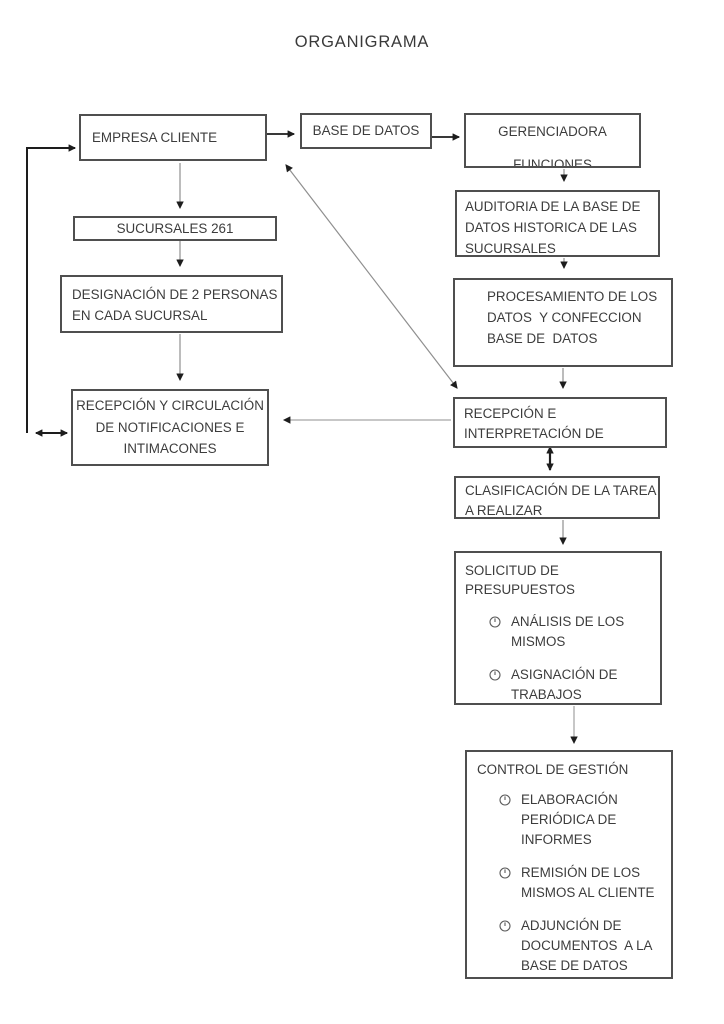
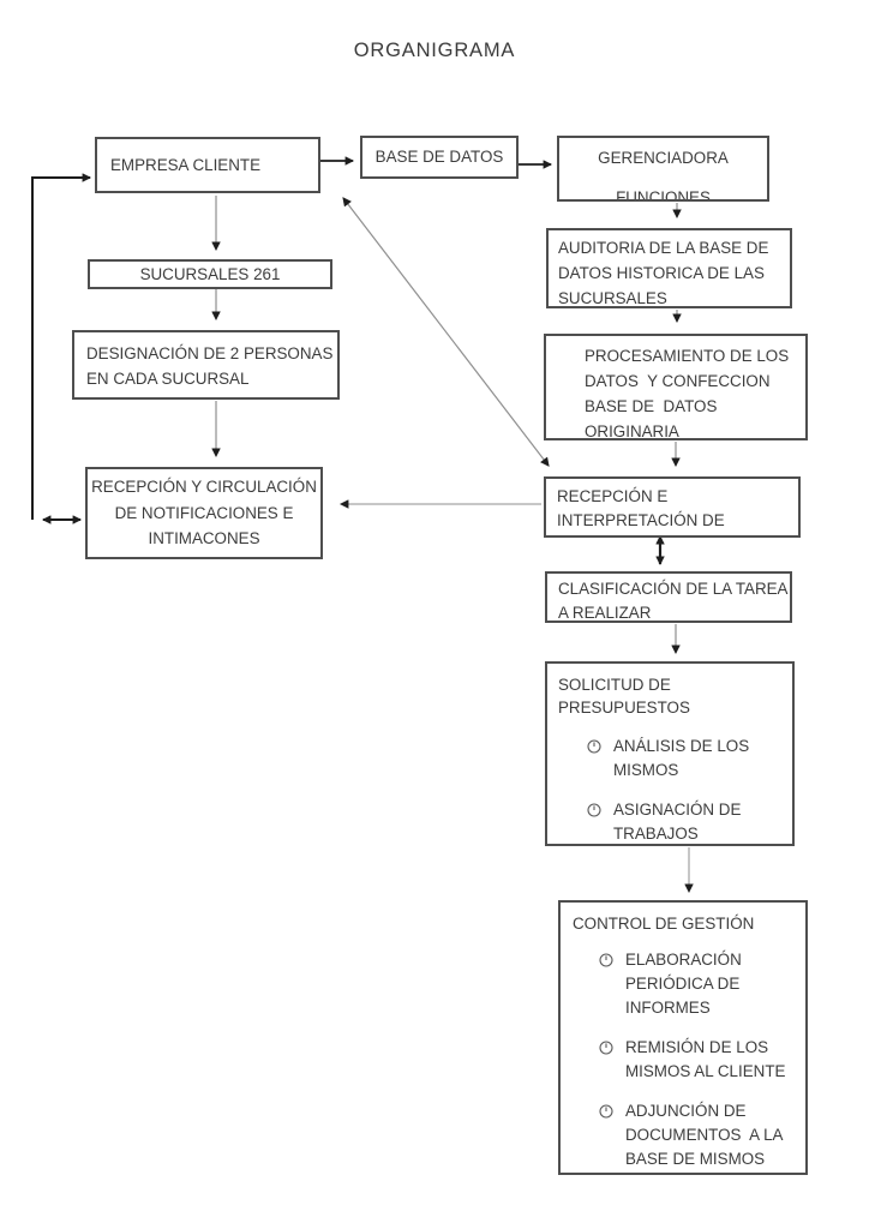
  ORGANIGRAMA
  EMPRESA CLIENTE
  BASE DE DATOS
  GERENCIADORA
  FUNCIONES
  SUCURSALES 261
  DESIGNACIÓN DE 2 PERSONAS
  EN CADA SUCURSAL
  RECEPCIÓN Y CIRCULACIÓN
  DE NOTIFICACIONES E
  INTIMACONES
  AUDITORIA DE LA BASE DE
  DATOS HISTORICA DE LAS
  SUCURSALES
  PROCESAMIENTO DE LOS
  DATOS Y CONFECCION
  BASE DE DATOS
+ ORIGINARIA
  RECEPCIÓN E
  INTERPRETACIÓN DE
  CLASIFICACIÓN DE LA TAREA
  A REALIZAR
  SOLICITUD DE PRESUPUESTOS
  ANÁLISIS DE LOS MISMOS
  ASIGNACIÓN DE TRABAJOS
  CONTROL DE GESTIÓN
  ELABORACIÓN PERIÓDICA DE INFORMES
  REMISIÓN DE LOS MISMOS AL CLIENTE
- ADJUNCIÓN DE DOCUMENTOS A LA BASE DE DATOS
+ ADJUNCIÓN DE DOCUMENTOS A LA BASE DE MISMOS
